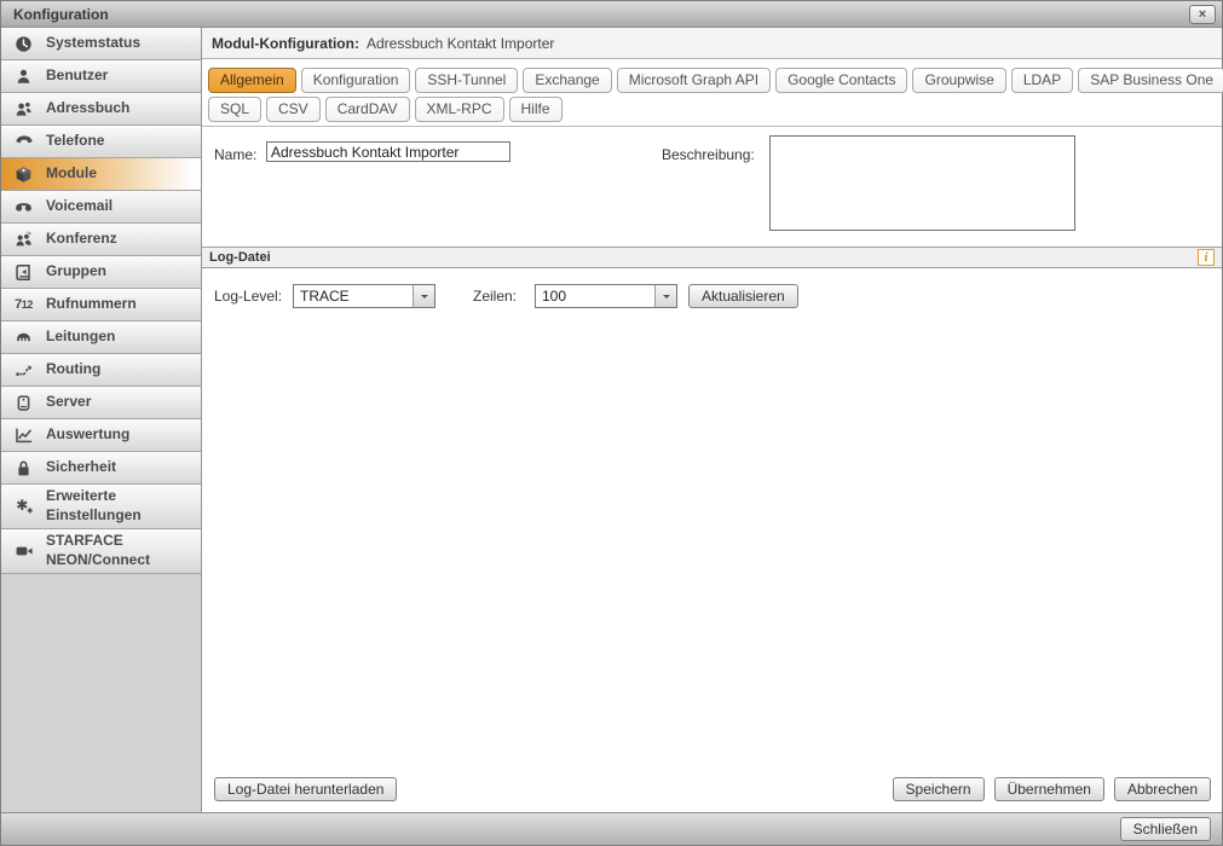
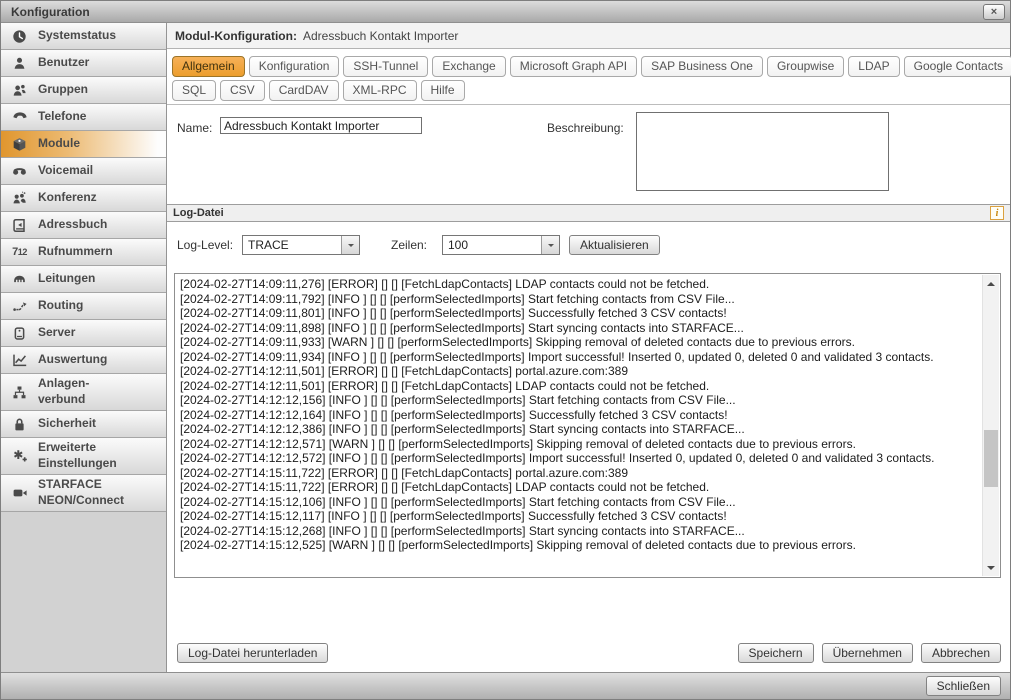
  Konfiguration
  ×
  Systemstatus
  Benutzer
- Adressbuch
+ Gruppen
  Telefone
  Module
  Voicemail
  Konferenz
- Gruppen
+ Adressbuch
  7
  1
  2
  Rufnummern
  Leitungen
  Routing
  Server
  Auswertung
+ Anlagen-
+ verbund
  Sicherheit
  Erweiterte
  Einstellungen
  STARFACE
  NEON/Connect
  Modul-Konfiguration:
  Adressbuch Kontakt Importer
  Allgemein
  Konfiguration
  SSH-Tunnel
  Exchange
  Microsoft Graph API
- Google Contacts
+ SAP Business One
  Groupwise
  LDAP
- SAP Business One
+ Google Contacts
  SQL
  CSV
  CardDAV
  XML-RPC
  Hilfe
  Name:
  Adressbuch Kontakt Importer
  Beschreibung:
  Log-Datei
  i
  Log-Level:
  TRACE
  Zeilen:
  100
  Aktualisieren
+ [2024-02-27T14:09:11,276] [ERROR] [] [] [FetchLdapContacts] LDAP contacts could not be fetched.
+ [2024-02-27T14:09:11,792] [INFO ] [] [] [performSelectedImports] Start fetching contacts from CSV File...
+ [2024-02-27T14:09:11,801] [INFO ] [] [] [performSelectedImports] Successfully fetched 3 CSV contacts!
+ [2024-02-27T14:09:11,898] [INFO ] [] [] [performSelectedImports] Start syncing contacts into STARFACE...
+ [2024-02-27T14:09:11,933] [WARN ] [] [] [performSelectedImports] Skipping removal of deleted contacts due to previous errors.
+ [2024-02-27T14:09:11,934] [INFO ] [] [] [performSelectedImports] Import successful! Inserted 0, updated 0, deleted 0 and validated 3 contacts.
+ [2024-02-27T14:12:11,501] [ERROR] [] [] [FetchLdapContacts] portal.azure.com:389
+ [2024-02-27T14:12:11,501] [ERROR] [] [] [FetchLdapContacts] LDAP contacts could not be fetched.
+ [2024-02-27T14:12:12,156] [INFO ] [] [] [performSelectedImports] Start fetching contacts from CSV File...
+ [2024-02-27T14:12:12,164] [INFO ] [] [] [performSelectedImports] Successfully fetched 3 CSV contacts!
+ [2024-02-27T14:12:12,386] [INFO ] [] [] [performSelectedImports] Start syncing contacts into STARFACE...
+ [2024-02-27T14:12:12,571] [WARN ] [] [] [performSelectedImports] Skipping removal of deleted contacts due to previous errors.
+ [2024-02-27T14:12:12,572] [INFO ] [] [] [performSelectedImports] Import successful! Inserted 0, updated 0, deleted 0 and validated 3 contacts.
+ [2024-02-27T14:15:11,722] [ERROR] [] [] [FetchLdapContacts] portal.azure.com:389
+ [2024-02-27T14:15:11,722] [ERROR] [] [] [FetchLdapContacts] LDAP contacts could not be fetched.
+ [2024-02-27T14:15:12,106] [INFO ] [] [] [performSelectedImports] Start fetching contacts from CSV File...
+ [2024-02-27T14:15:12,117] [INFO ] [] [] [performSelectedImports] Successfully fetched 3 CSV contacts!
+ [2024-02-27T14:15:12,268] [INFO ] [] [] [performSelectedImports] Start syncing contacts into STARFACE...
+ [2024-02-27T14:15:12,525] [WARN ] [] [] [performSelectedImports] Skipping removal of deleted contacts due to previous errors.
  Log-Datei herunterladen
  Speichern
  Übernehmen
  Abbrechen
  Schließen
